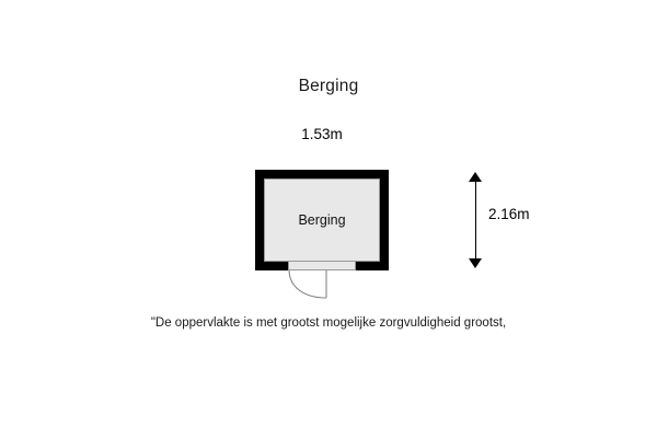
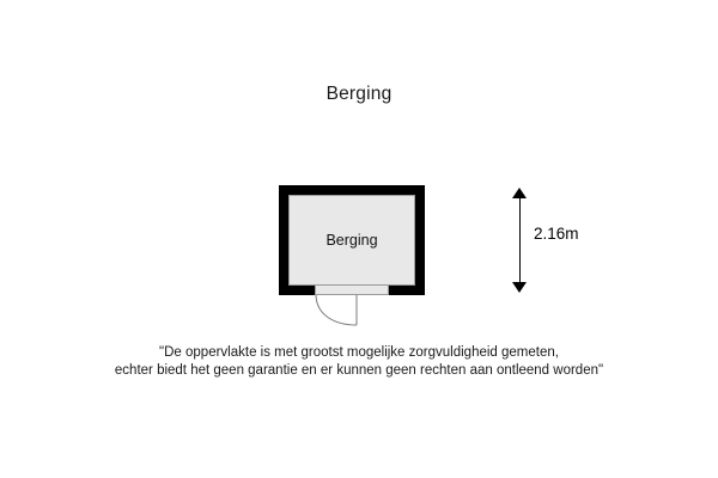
  Berging
- 1.53m
  2.16m
  Berging
- "De oppervlakte is met grootst mogelijke zorgvuldigheid grootst,
+ "De oppervlakte is met grootst mogelijke zorgvuldigheid gemeten,
+ echter biedt het geen garantie en er kunnen geen rechten aan ontleend worden"
